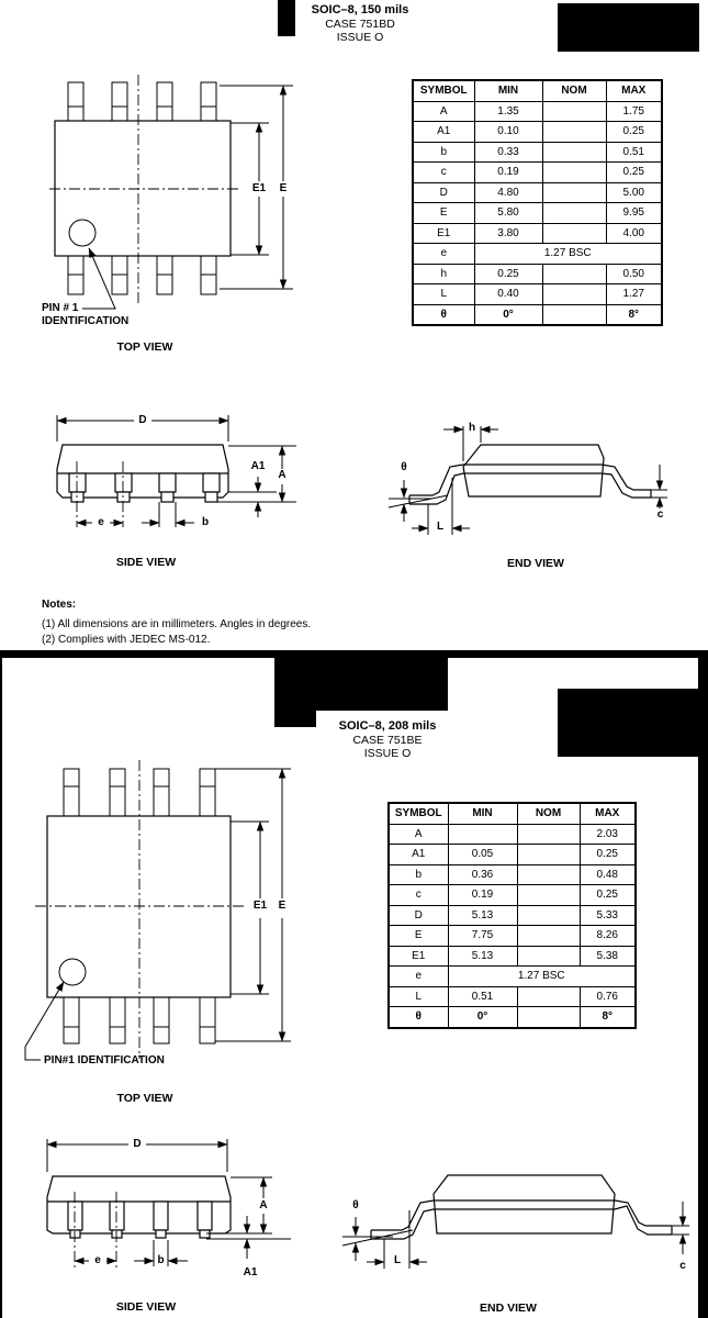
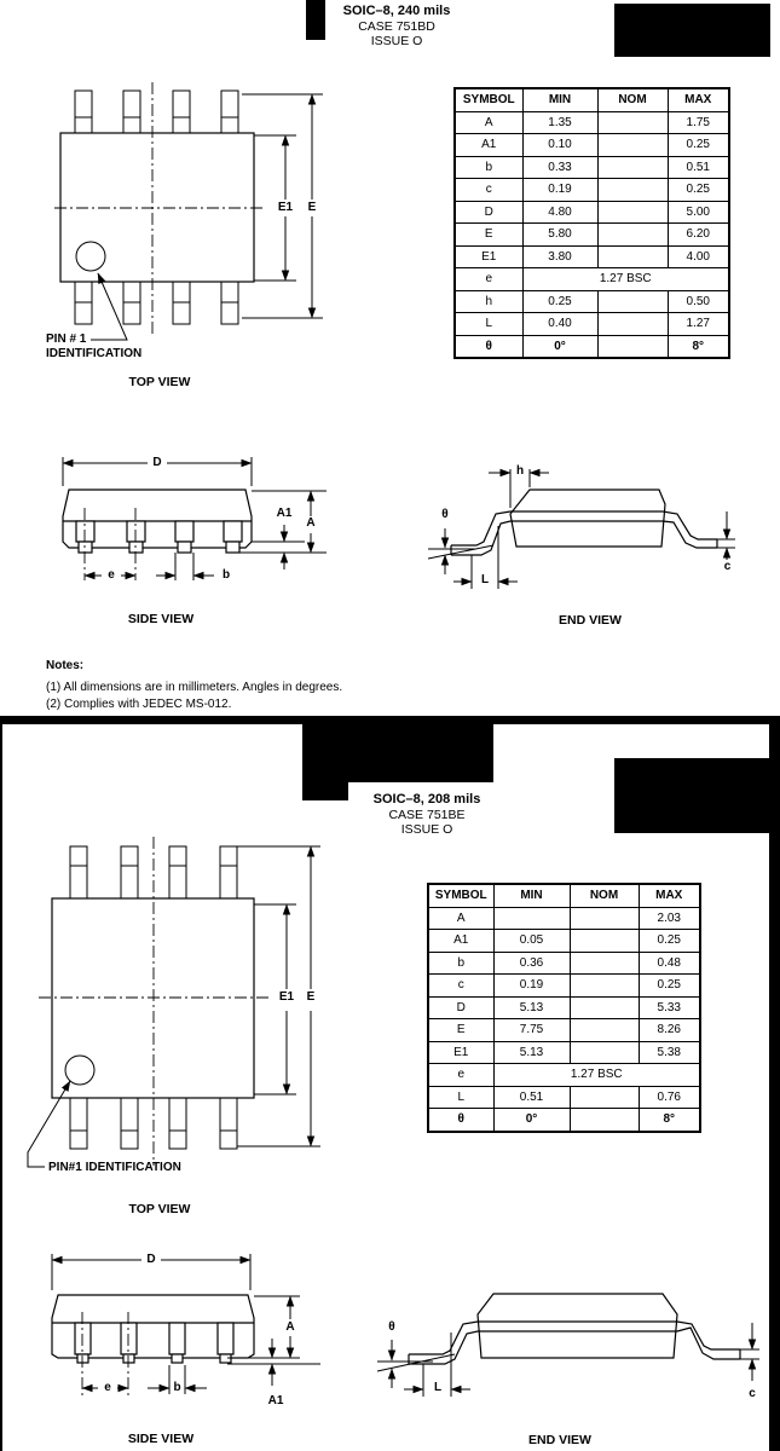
- SOIC–8, 150 mils
+ SOIC–8, 240 mils
  CASE 751BD
  ISSUE O
  SYMBOL	MIN	NOM	MAX
  A	1.35		1.75
  A1	0.10		0.25
  b	0.33		0.51
  c	0.19		0.25
  D	4.80		5.00
- E	5.80		9.95
+ E	5.80		6.20
  E1	3.80		4.00
  e	1.27 BSC
  h	0.25		0.50
  L	0.40		1.27
  θ	0°		8°
  E1
  E
  PIN # 1
  IDENTIFICATION
  TOP VIEW
  D
  A1
  A
  e
  b
  SIDE VIEW
  h
  θ
  L
  c
  END VIEW
  Notes:
  (1) All dimensions are in millimeters. Angles in degrees.
  (2) Complies with JEDEC MS-012.
  SOIC–8, 208 mils
  CASE 751BE
  ISSUE O
  SYMBOL	MIN	NOM	MAX
  A			2.03
  A1	0.05		0.25
  b	0.36		0.48
  c	0.19		0.25
  D	5.13		5.33
  E	7.75		8.26
  E1	5.13		5.38
  e	1.27 BSC
  L	0.51		0.76
  θ	0°		8°
  E1
  E
  PIN#1 IDENTIFICATION
  TOP VIEW
  D
  A
  A1
  e
  b
  SIDE VIEW
  θ
  L
  c
  END VIEW
